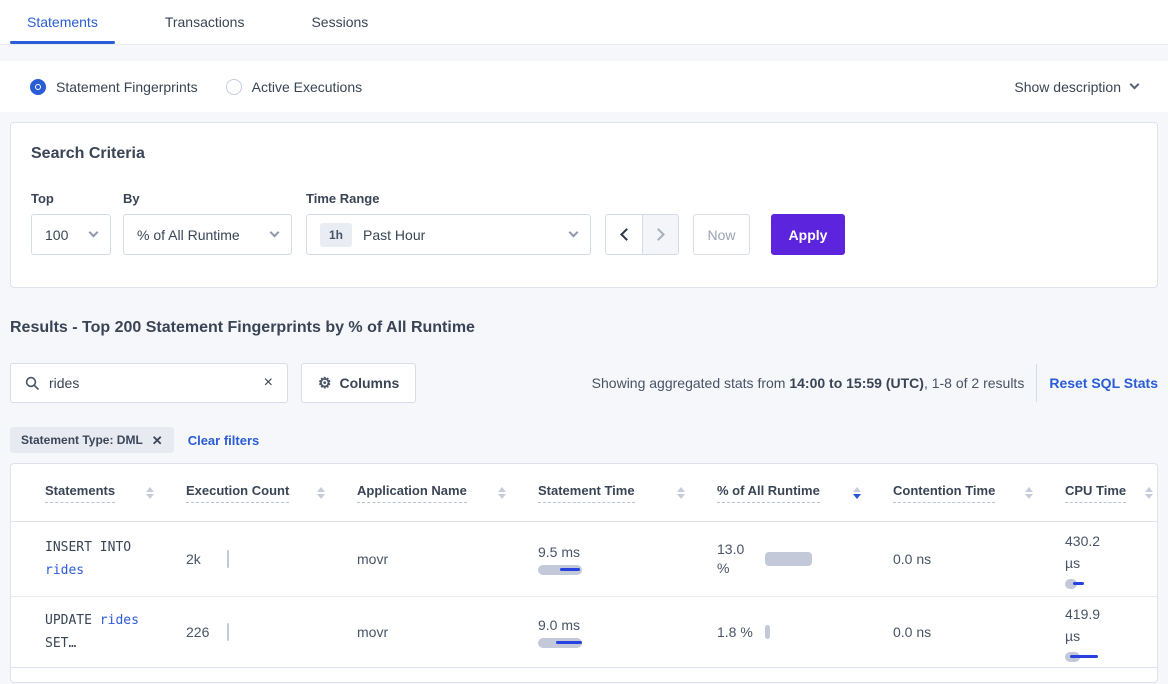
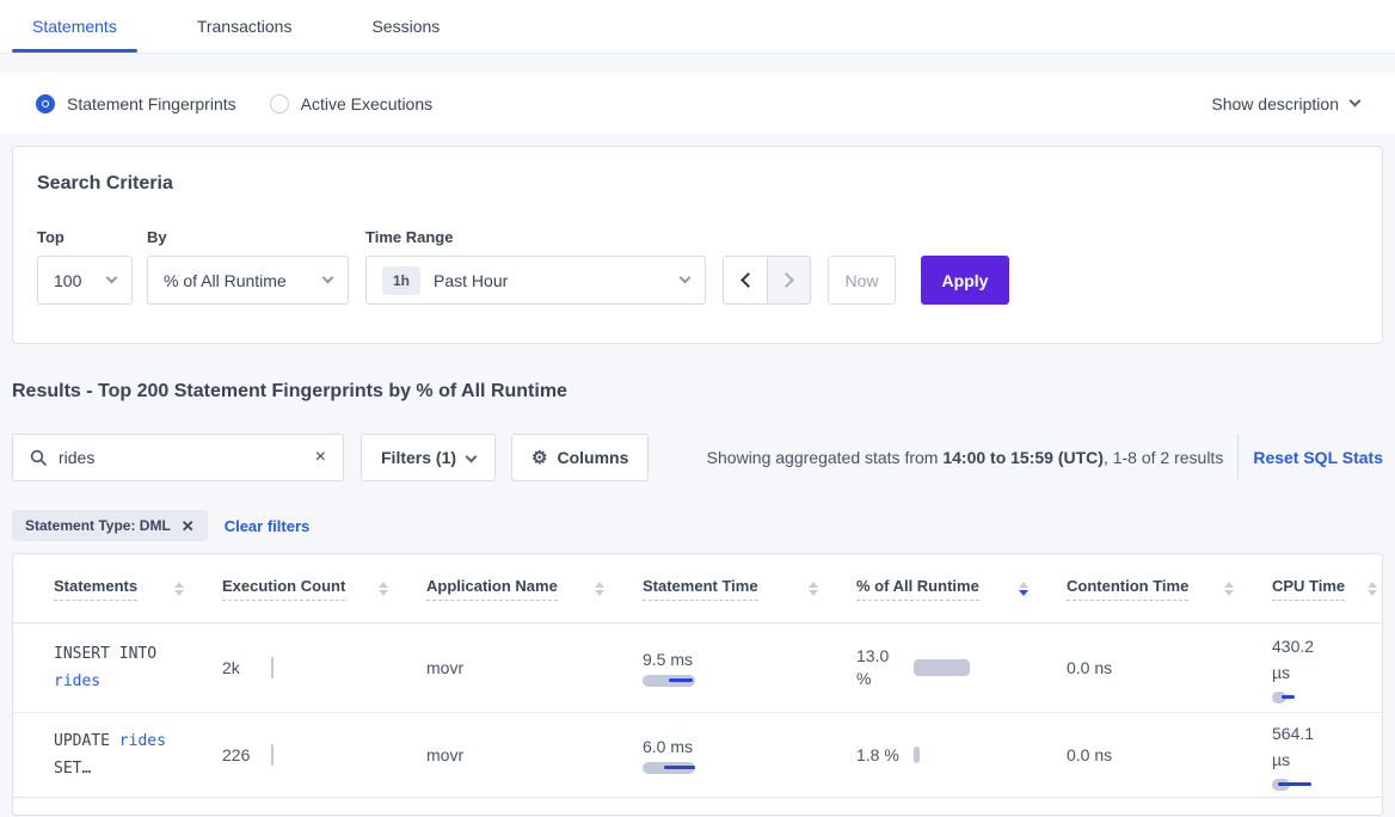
  Statements
  Transactions
  Sessions
  Statement Fingerprints
  Active Executions
  Show description
  Search Criteria
  Top
  100
  By
  % of All Runtime
  Time Range
  1h
  Past Hour
  Now
  Apply
  Results - Top 200 Statement Fingerprints by % of All Runtime
  rides
  ×
+ Filters (1)
  ⚙
  Columns
  Showing aggregated stats from 14:00 to 15:59 (UTC), 1-8 of 2 results
  Reset SQL Stats
  Statement Type: DML
  ✕
  Clear filters
  Statements
  Execution Count
  Application Name
  Statement Time
  % of All Runtime
  Contention Time
  CPU Time
  INSERT INTO rides
  2k
  movr
  9.5 ms
  13.0 %
  0.0 ns
  430.2 µs
  UPDATE rides SET…
  226
  movr
- 9.0 ms
+ 6.0 ms
  1.8 %
  0.0 ns
- 419.9 µs
+ 564.1 µs
